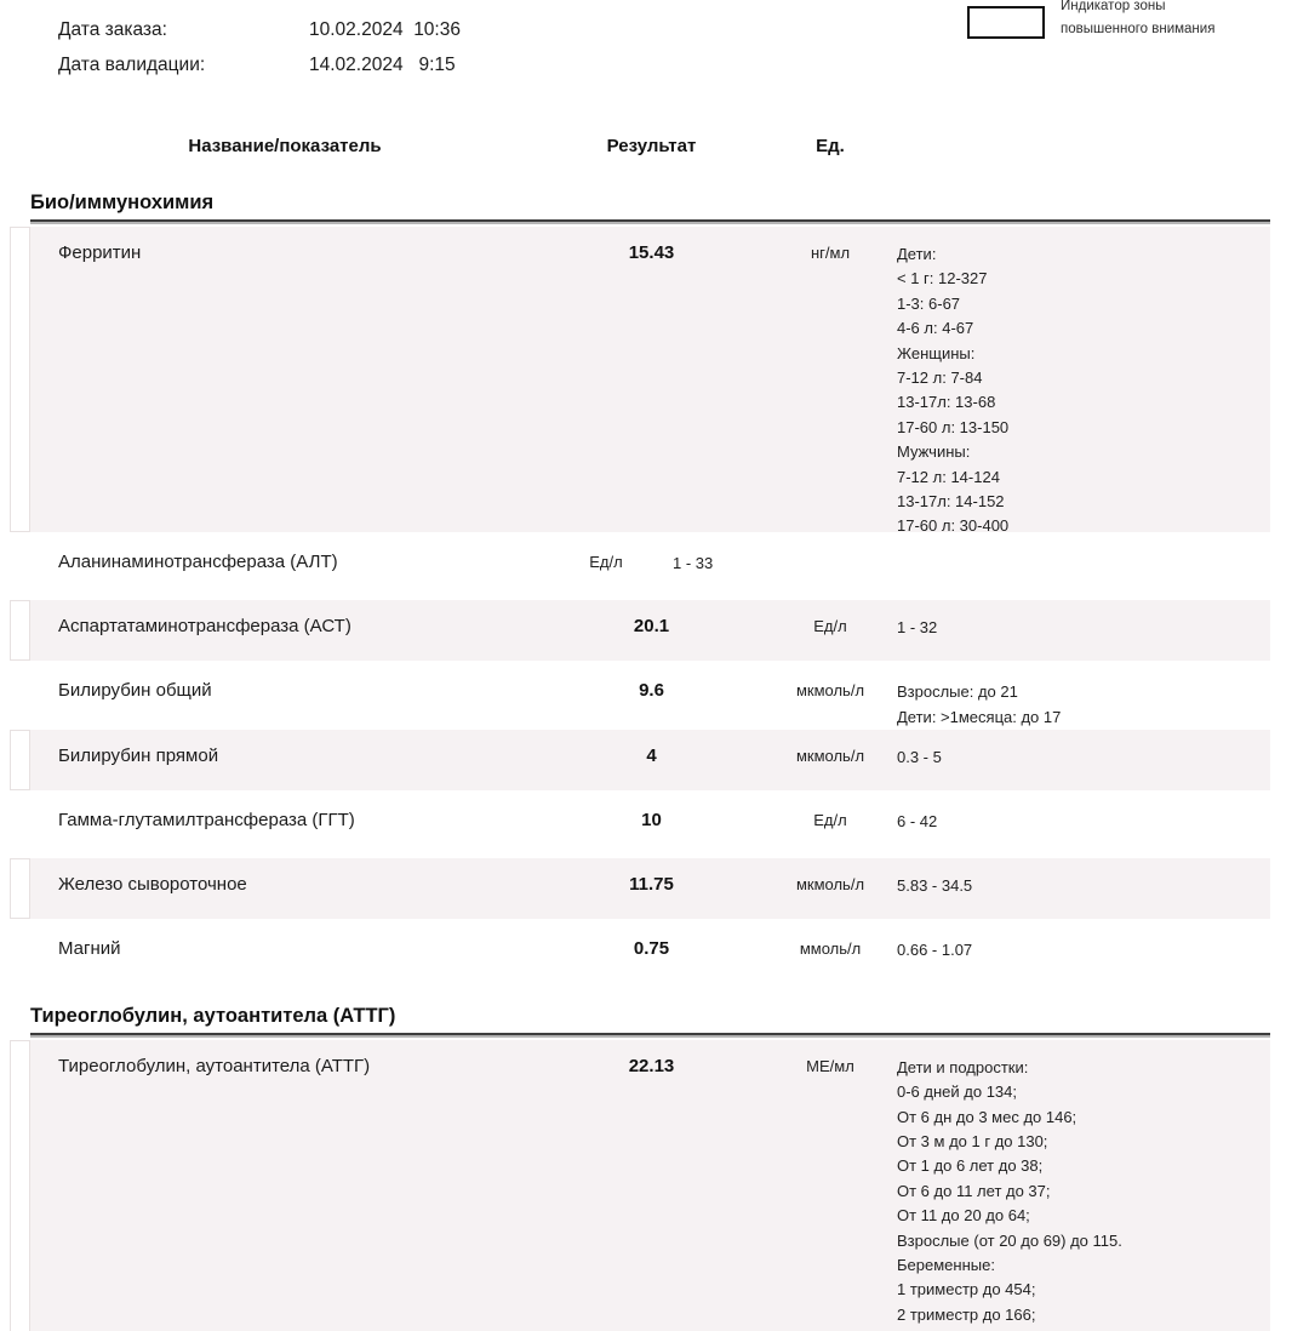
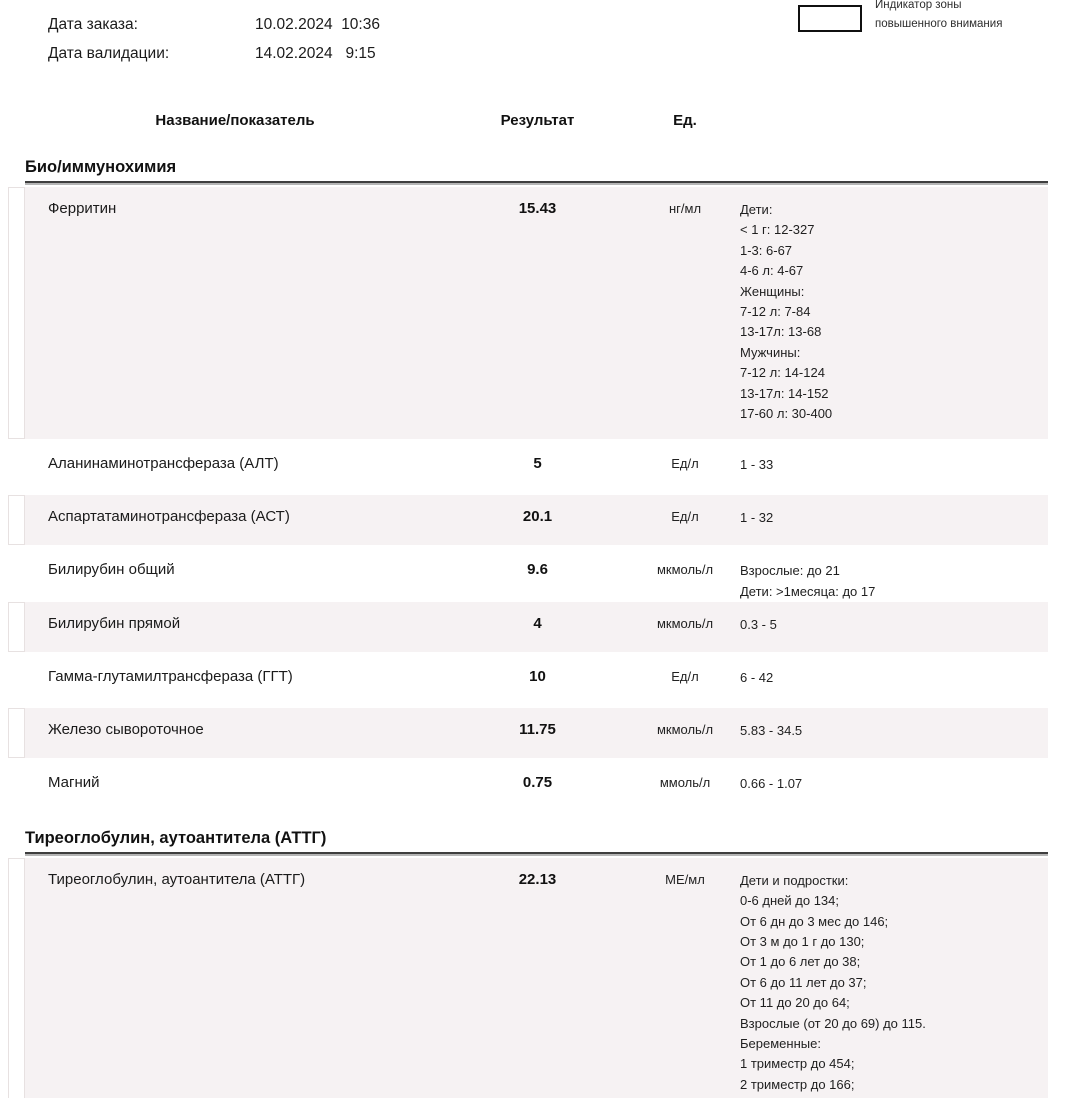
  Дата заказа:
  10.02.2024 10:36
  Дата валидации:
  14.02.2024 9:15
  Индикатор зоны
  повышенного внимания
  Название/показатель
  Результат
  Ед.
  Био/иммунохимия
  Ферритин
  15.43
  нг/мл
  Дети:
  < 1 г: 12-327
  1-3: 6-67
  4-6 л: 4-67
  Женщины:
  7-12 л: 7-84
  13-17л: 13-68
- 17-60 л: 13-150
  Мужчины:
  7-12 л: 14-124
  13-17л: 14-152
  17-60 л: 30-400
  Аланинаминотрансфераза (АЛТ)
+ 5
  Ед/л
  1 - 33
  Аспартатаминотрансфераза (АСТ)
  20.1
  Ед/л
  1 - 32
  Билирубин общий
  9.6
  мкмоль/л
  Взрослые: до 21
  Дети: >1месяца: до 17
  Билирубин прямой
  4
  мкмоль/л
  0.3 - 5
  Гамма-глутамилтрансфераза (ГГТ)
  10
  Ед/л
  6 - 42
  Железо сывороточное
  11.75
  мкмоль/л
  5.83 - 34.5
  Магний
  0.75
  ммоль/л
  0.66 - 1.07
  Тиреоглобулин, аутоантитела (АТТГ)
  Тиреоглобулин, аутоантитела (АТТГ)
  22.13
  МЕ/мл
  Дети и подростки:
  0-6 дней до 134;
  От 6 дн до 3 мес до 146;
  От 3 м до 1 г до 130;
  От 1 до 6 лет до 38;
  От 6 до 11 лет до 37;
  От 11 до 20 до 64;
  Взрослые (от 20 до 69) до 115.
  Беременные:
  1 триместр до 454;
  2 триместр до 166;
